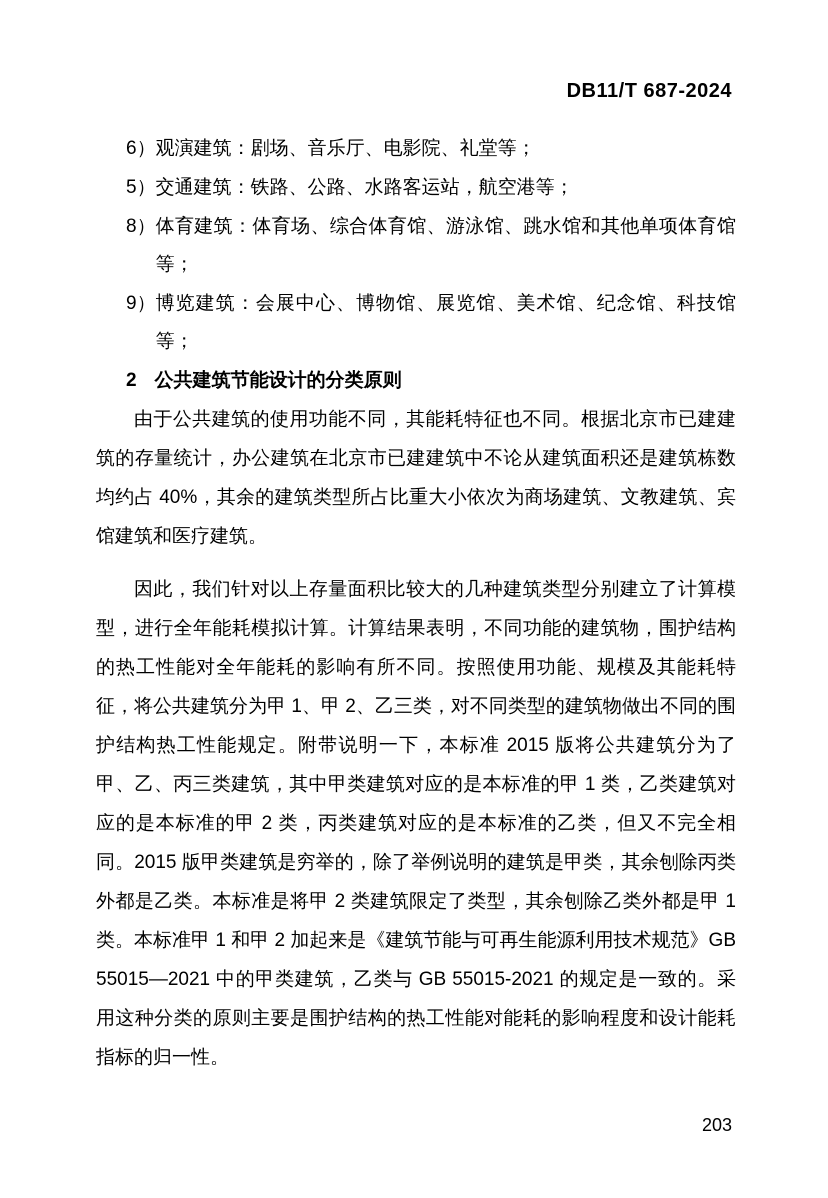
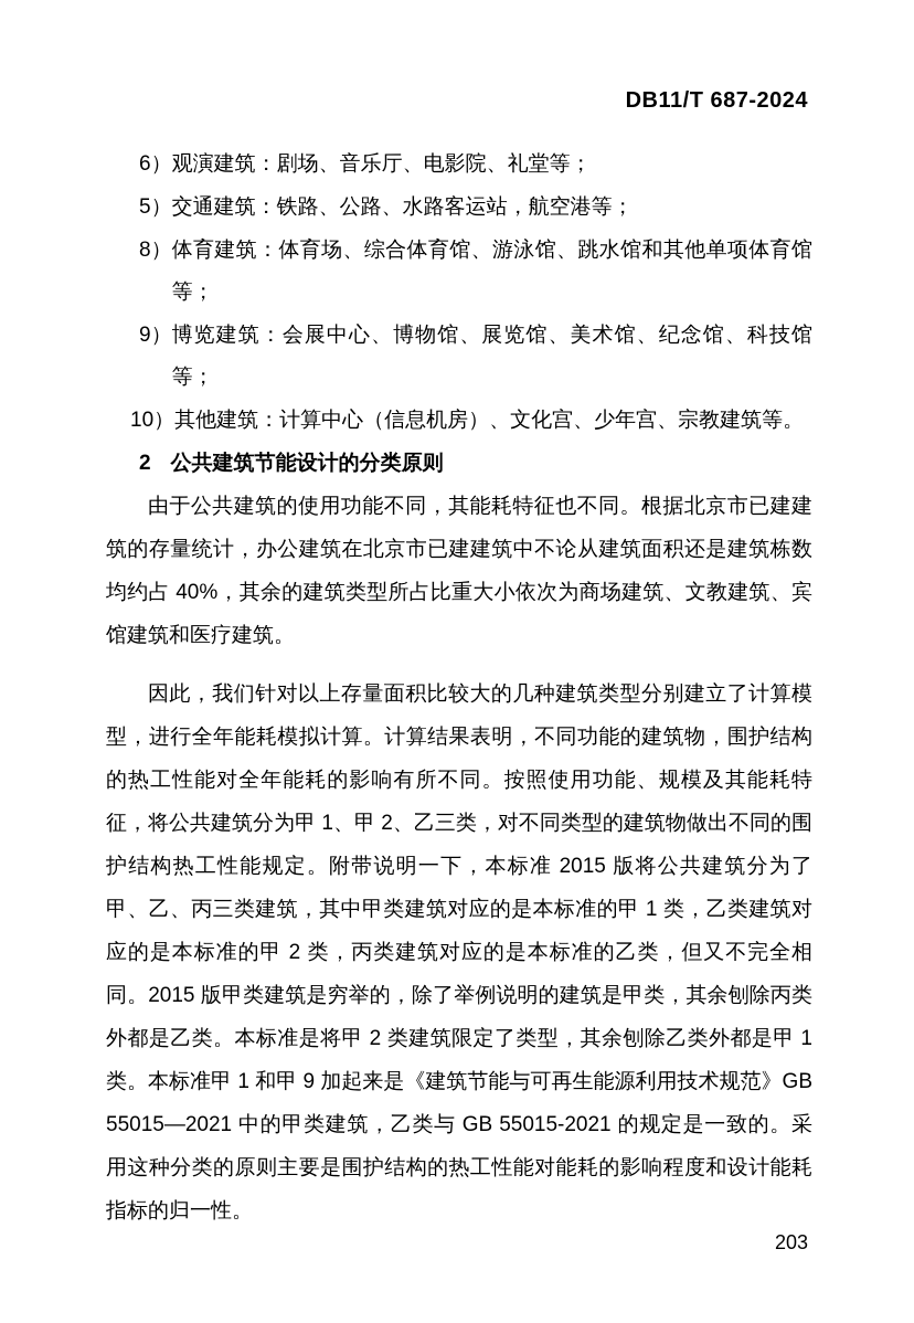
  DB11/T 687-2024
  6）
  观演建筑：剧场、音乐厅、电影院、礼堂等；
  5）
  交通建筑：铁路、公路、水路客运站，航空港等；
  8）
  体育建筑：体育场、综合体育馆、游泳馆、跳水馆和其他单项体育馆等；
  9）
  博览建筑：会展中心、博物馆、展览馆、美术馆、纪念馆、科技馆等；
+ 10）
+ 其他建筑：计算中心（信息机房）、文化宫、少年宫、宗教建筑等。
  2 公共建筑节能设计的分类原则
  由于公共建筑的使用功能不同，其能耗特征也不同。根据北京市已建建筑的存量统计，办公建筑在北京市已建建筑中不论从建筑面积还是建筑栋数均约占 40%，其余的建筑类型所占比重大小依次为商场建筑、文教建筑、宾馆建筑和医疗建筑。
- 因此，我们针对以上存量面积比较大的几种建筑类型分别建立了计算模型，进行全年能耗模拟计算。计算结果表明，不同功能的建筑物，围护结构的热工性能对全年能耗的影响有所不同。按照使用功能、规模及其能耗特征，将公共建筑分为甲 1、甲 2、乙三类，对不同类型的建筑物做出不同的围护结构热工性能规定。附带说明一下，本标准 2015 版将公共建筑分为了甲、乙、丙三类建筑，其中甲类建筑对应的是本标准的甲 1 类，乙类建筑对应的是本标准的甲 2 类，丙类建筑对应的是本标准的乙类，但又不完全相同。2015 版甲类建筑是穷举的，除了举例说明的建筑是甲类，其余刨除丙类外都是乙类。本标准是将甲 2 类建筑限定了类型，其余刨除乙类外都是甲 1 类。本标准甲 1 和甲 2 加起来是《建筑节能与可再生能源利用技术规范》GB 55015—2021 中的甲类建筑，乙类与 GB 55015-2021 的规定是一致的。采用这种分类的原则主要是围护结构的热工性能对能耗的影响程度和设计能耗指标的归一性。
+ 因此，我们针对以上存量面积比较大的几种建筑类型分别建立了计算模型，进行全年能耗模拟计算。计算结果表明，不同功能的建筑物，围护结构的热工性能对全年能耗的影响有所不同。按照使用功能、规模及其能耗特征，将公共建筑分为甲 1、甲 2、乙三类，对不同类型的建筑物做出不同的围护结构热工性能规定。附带说明一下，本标准 2015 版将公共建筑分为了甲、乙、丙三类建筑，其中甲类建筑对应的是本标准的甲 1 类，乙类建筑对应的是本标准的甲 2 类，丙类建筑对应的是本标准的乙类，但又不完全相同。2015 版甲类建筑是穷举的，除了举例说明的建筑是甲类，其余刨除丙类外都是乙类。本标准是将甲 2 类建筑限定了类型，其余刨除乙类外都是甲 1 类。本标准甲 1 和甲 9 加起来是《建筑节能与可再生能源利用技术规范》GB 55015—2021 中的甲类建筑，乙类与 GB 55015-2021 的规定是一致的。采用这种分类的原则主要是围护结构的热工性能对能耗的影响程度和设计能耗指标的归一性。
  203
